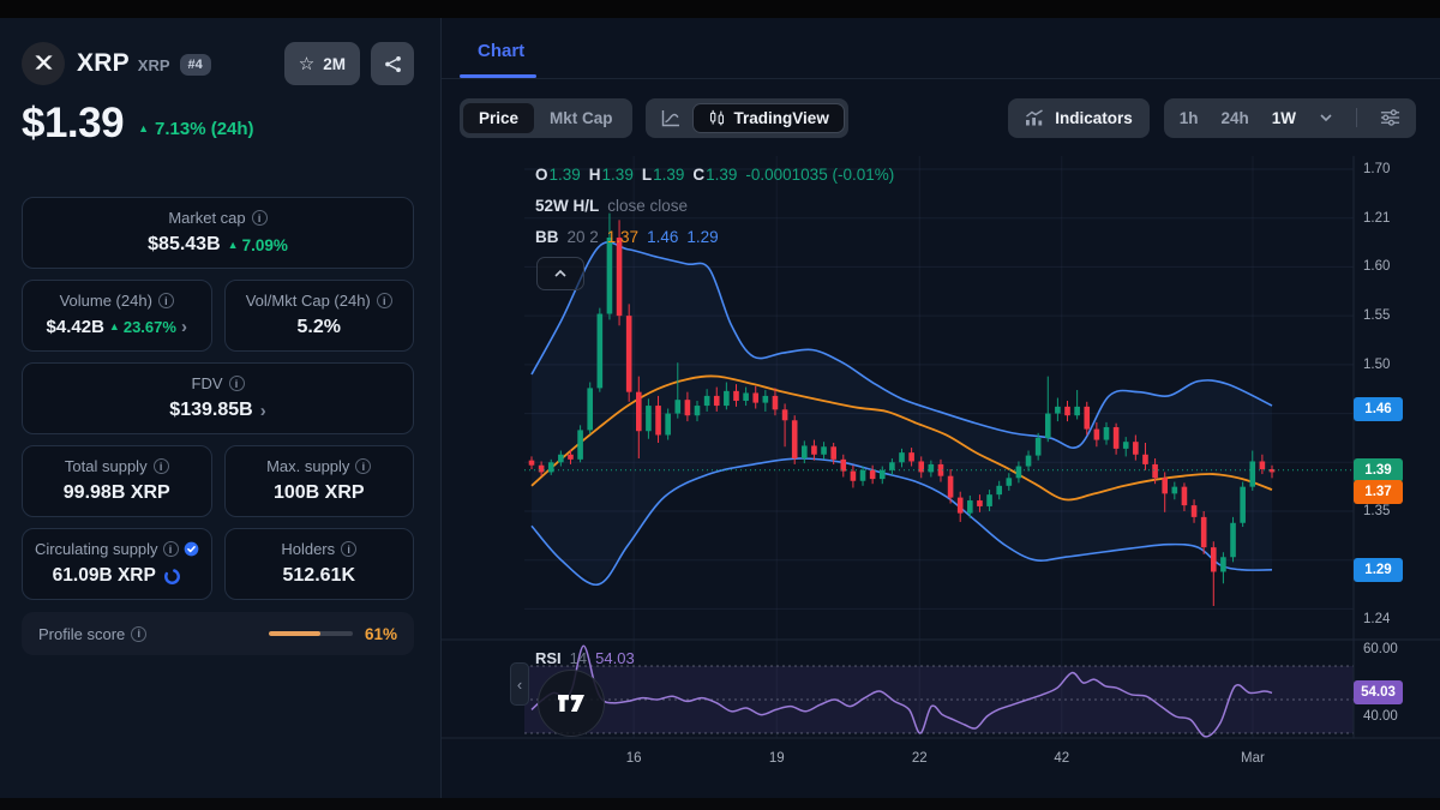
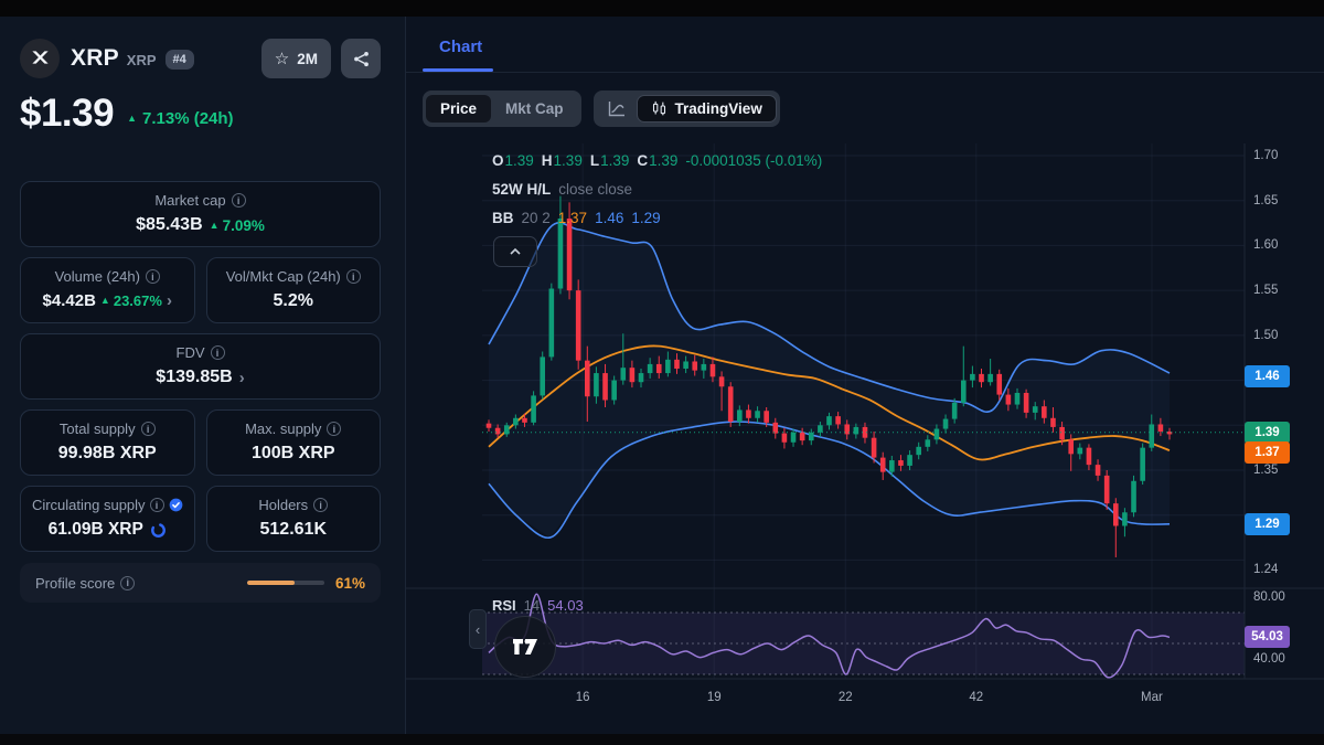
  XRP
  XRP
  #4
  ☆
  2M
  $1.39
  ▲
  7.13% (24h)
  Market cap
  i
  $85.43B
  ▲
  7.09%
  Volume (24h)
  i
  $4.42B
  ▲
  23.67%
  ›
  Vol/Mkt Cap (24h)
  i
  5.2%
  FDV
  i
  $139.85B
  ›
  Total supply
  i
  99.98B XRP
  Max. supply
  i
  100B XRP
  Circulating supply
  i
  61.09B XRP
  Holders
  i
  512.61K
  Profile score
  i
  61%
  Chart
  Price
  Mkt Cap
  TradingView
- Indicators
- 1h
- 24h
- 1W
  O
  1.39
  H
  1.39
  L
  1.39
  C
  1.39
  -0.0001035 (-0.01%)
  52W H/L
  close close
  BB
  20 2
  1.37
  1.46
  1.29
  RSI
  14
  54.03
  ‹
  1.70
- 1.21
+ 1.65
  1.60
  1.55
  1.50
  1.46
  1.39
  1.37
  1.35
  1.29
  1.24
- 60.00
+ 80.00
  54.03
  40.00
  16
  19
  22
  42
  Mar
